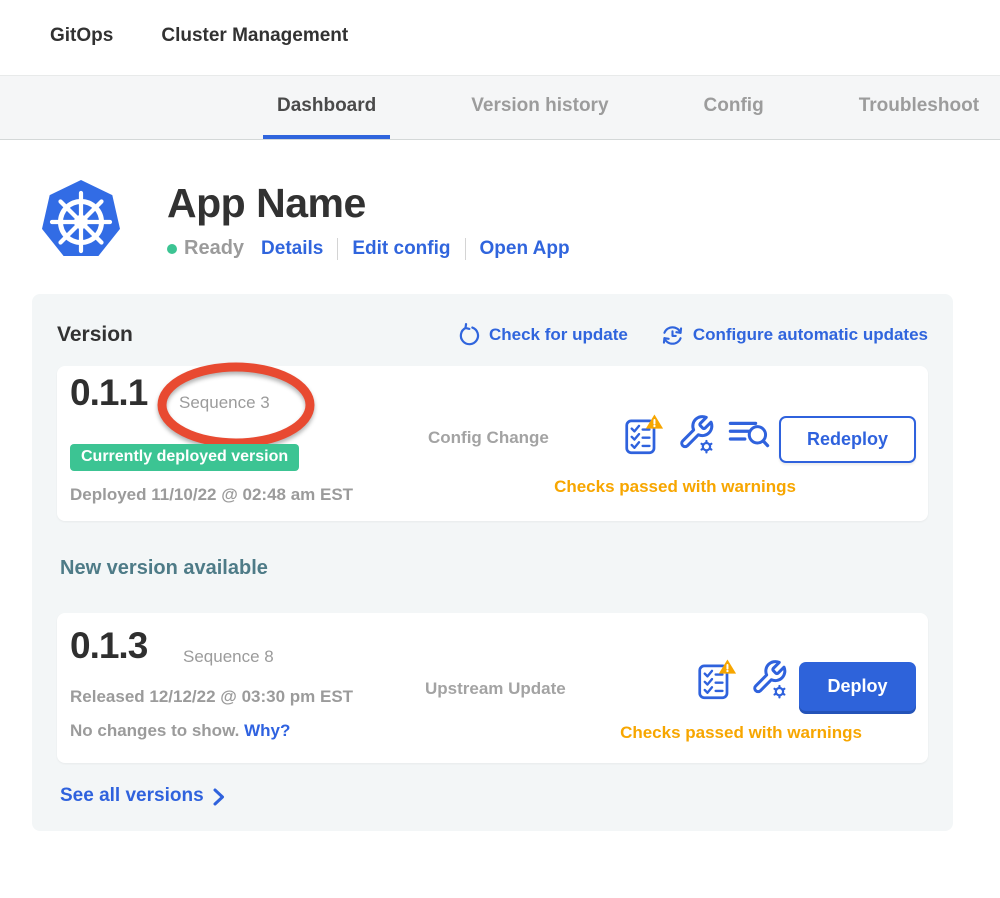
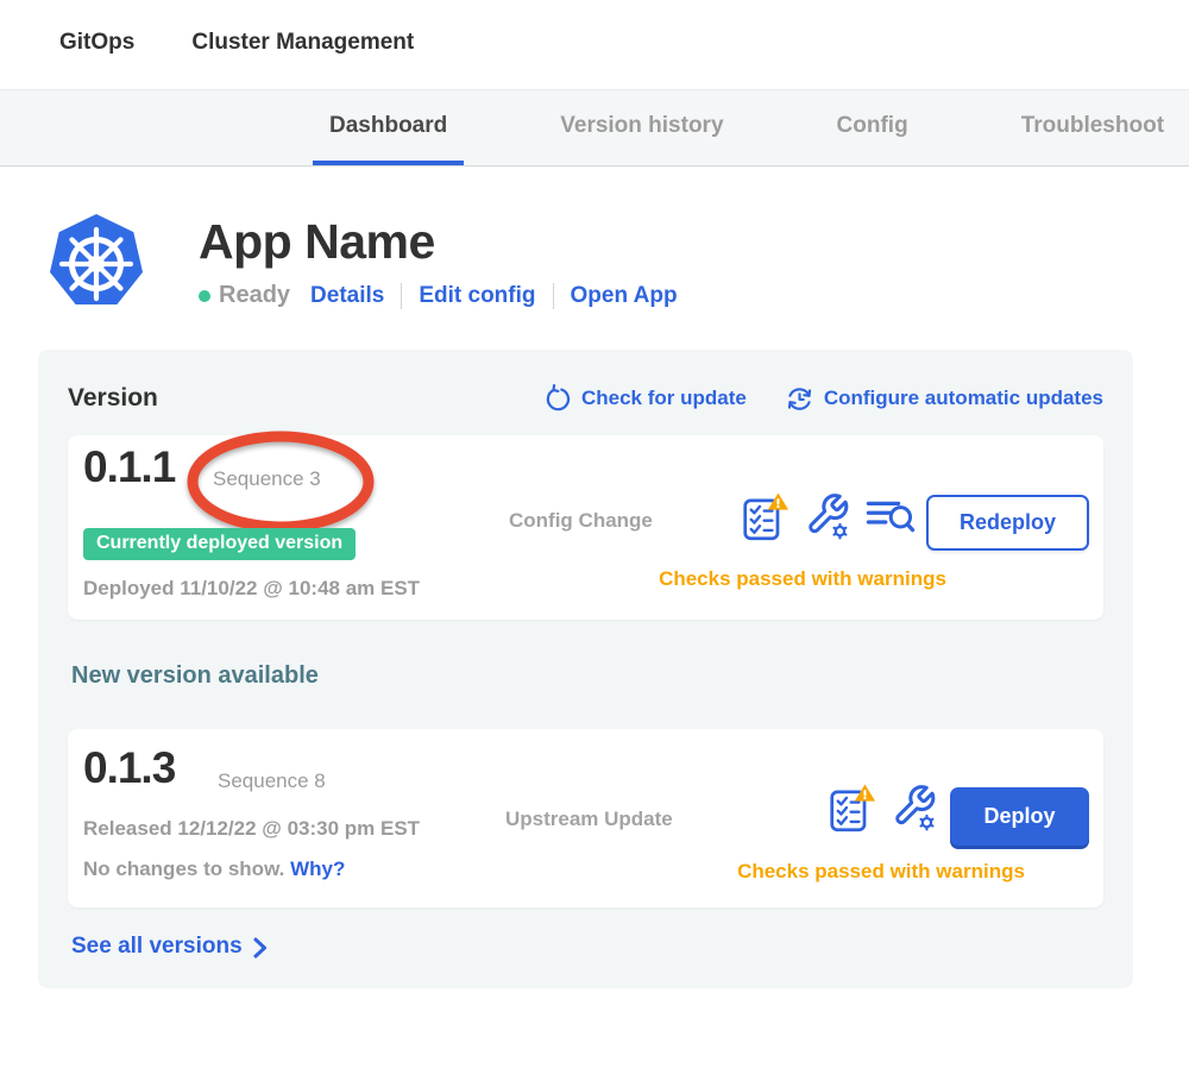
  GitOps
  Cluster Management
  Dashboard
  Version history
  Config
  Troubleshoot
  App Name
  Ready
  Details
  Edit config
  Open App
  Version
  Check for update
  Configure automatic updates
  0.1.1
  Sequence 3
  Currently deployed version
- Deployed 11/10/22 @ 02:48 am EST
+ Deployed 11/10/22 @ 10:48 am EST
  Config Change
  Redeploy
  Checks passed with warnings
  New version available
  0.1.3
  Sequence 8
  Released 12/12/22 @ 03:30 pm EST
  No changes to show. Why?
  Upstream Update
  Deploy
  Checks passed with warnings
  See all versions
